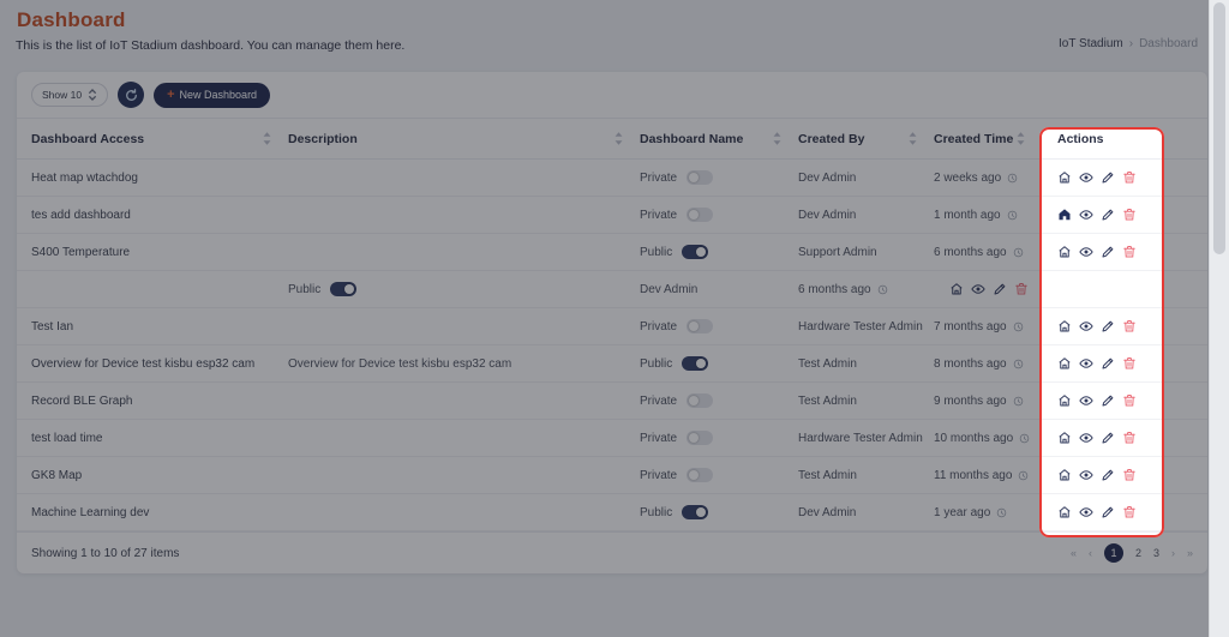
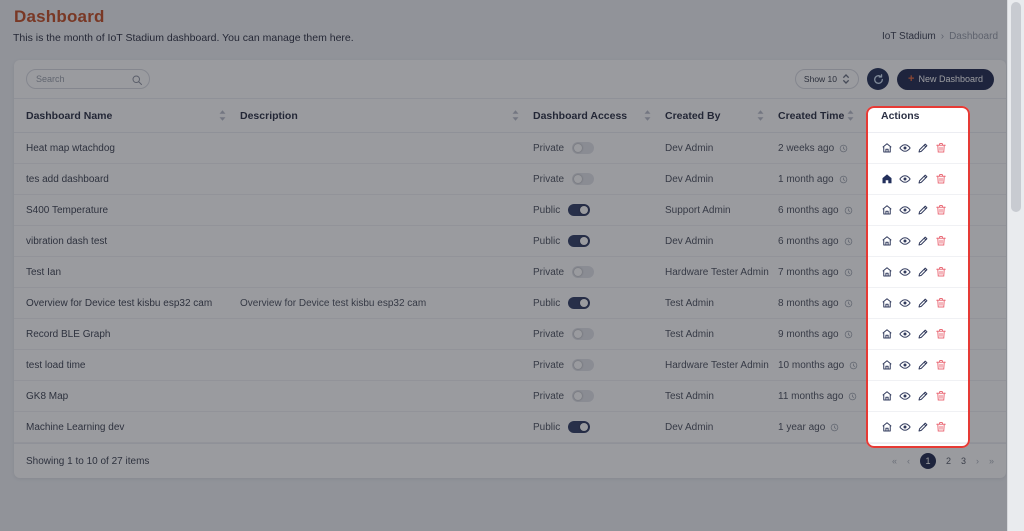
  Dashboard
- This is the list of IoT Stadium dashboard. You can manage them here.
+ This is the month of IoT Stadium dashboard. You can manage them here.
  IoT Stadium
  ›
  Dashboard
+ Search
  Show 10
  +
  New Dashboard
- Dashboard Access
+ Dashboard Name
  Description
- Dashboard Name
+ Dashboard Access
  Created By
  Created Time
  Actions
  Heat map wtachdog
  Private
  Dev Admin
  2 weeks ago
  tes add dashboard
  Private
  Dev Admin
  1 month ago
  S400 Temperature
  Public
  Support Admin
  6 months ago
+ vibration dash test
  Public
  Dev Admin
  6 months ago
  Test Ian
  Private
  Hardware Tester Admin
  7 months ago
  Overview for Device test kisbu esp32 cam
  Overview for Device test kisbu esp32 cam
  Public
  Test Admin
  8 months ago
  Record BLE Graph
  Private
  Test Admin
  9 months ago
  test load time
  Private
  Hardware Tester Admin
  10 months ago
  GK8 Map
  Private
  Test Admin
  11 months ago
  Machine Learning dev
  Public
  Dev Admin
  1 year ago
  Showing 1 to 10 of 27 items
  «
  ‹
  1
  2
  3
  ›
  »
